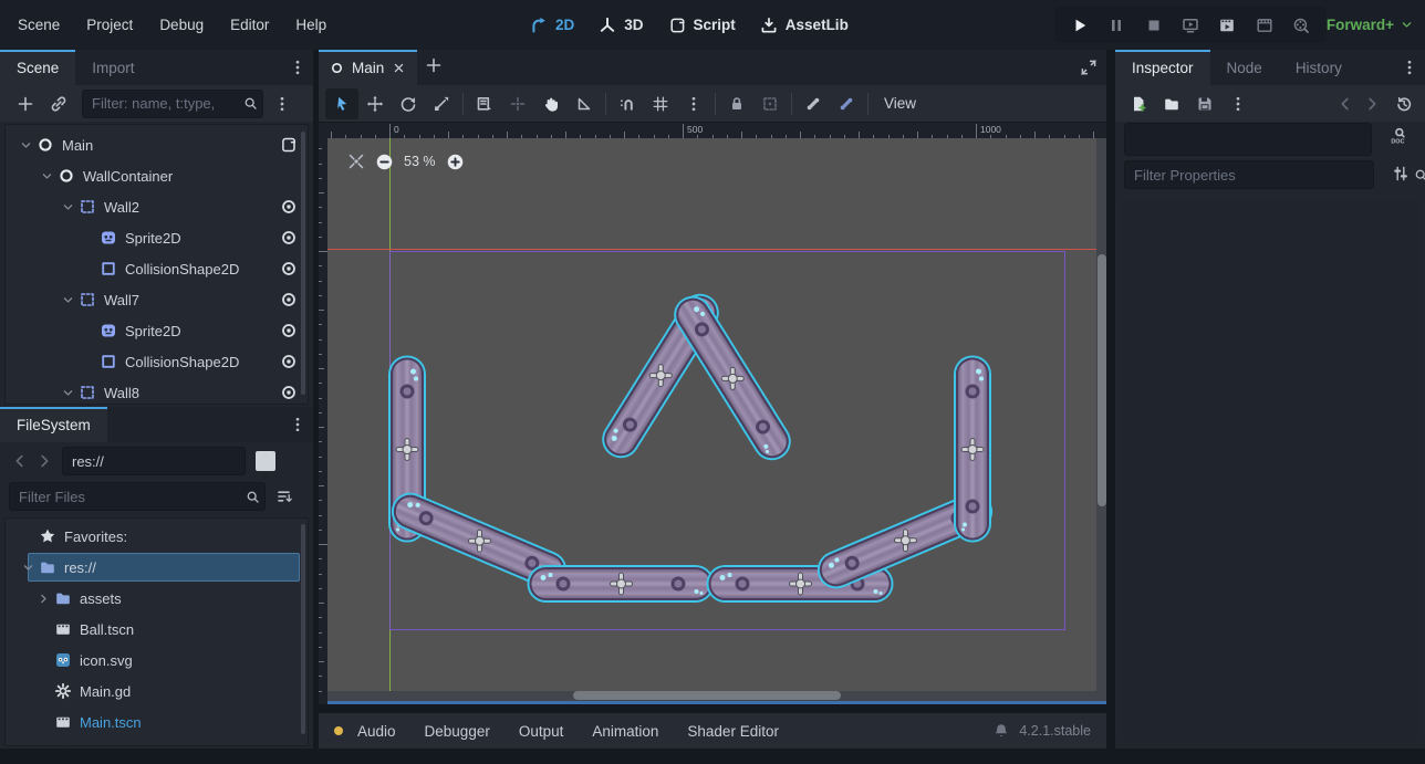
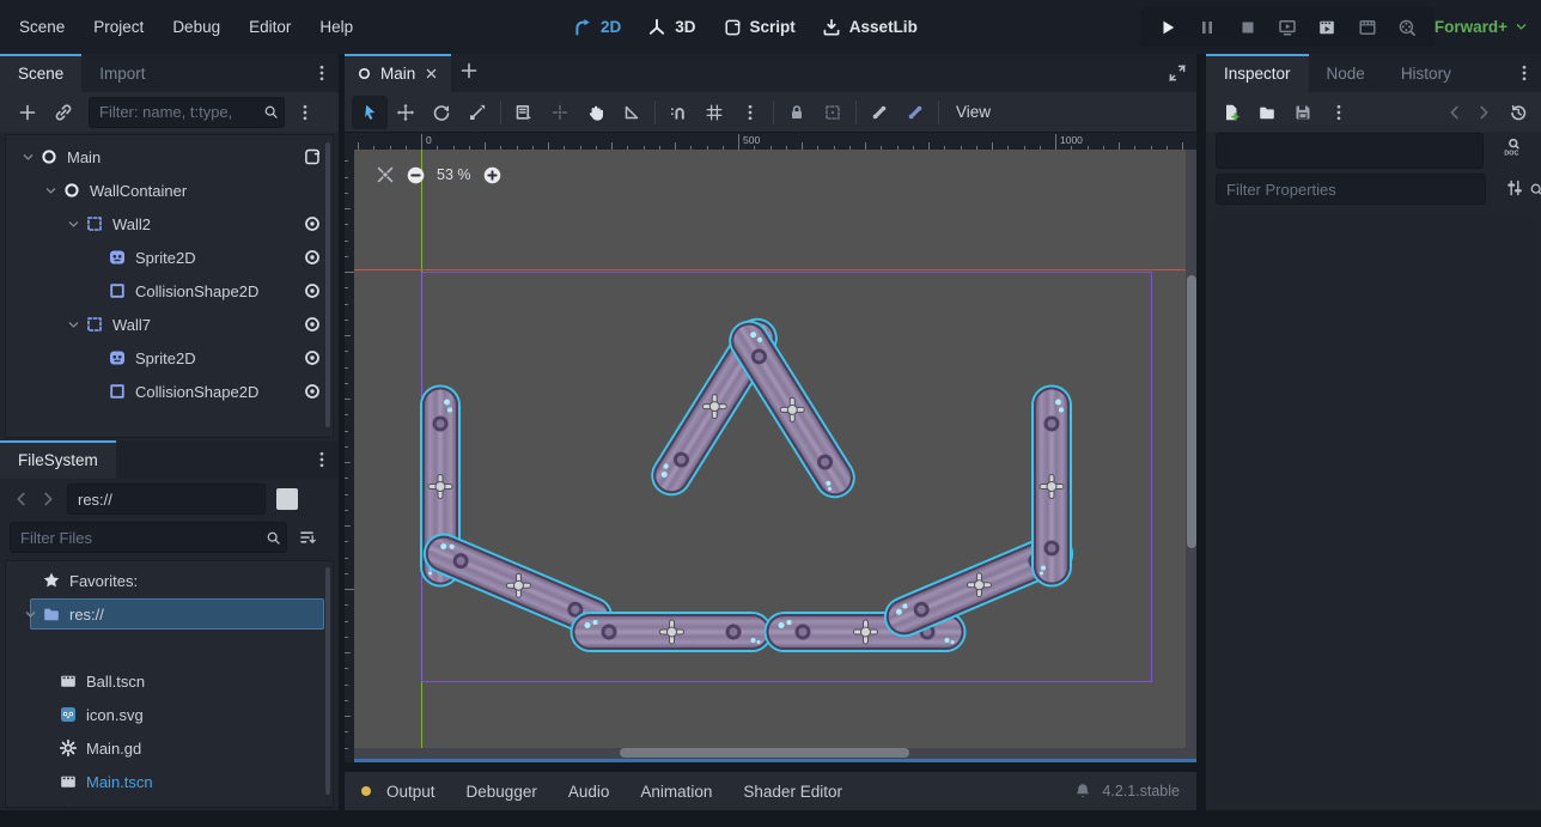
  Scene
  Project
  Debug
  Editor
  Help
  2D
  3D
  Script
  AssetLib
  Forward+
  Scene
  Import
  Filter: name, t:type,
  Main
  WallContainer
  Wall2
  Sprite2D
  CollisionShape2D
  Wall7
  Sprite2D
  CollisionShape2D
- Wall8
  FileSystem
  res://
  Filter Files
  Favorites:
  res://
- assets
  Ball.tscn
  icon.svg
  Main.gd
  Main.tscn
  Main
  View
  0
  500
  1000
  53 %
- Audio
+ Output
  Debugger
- Output
+ Audio
  Animation
  Shader Editor
  4.2.1.stable
  Inspector
  Node
  History
  Filter Properties
